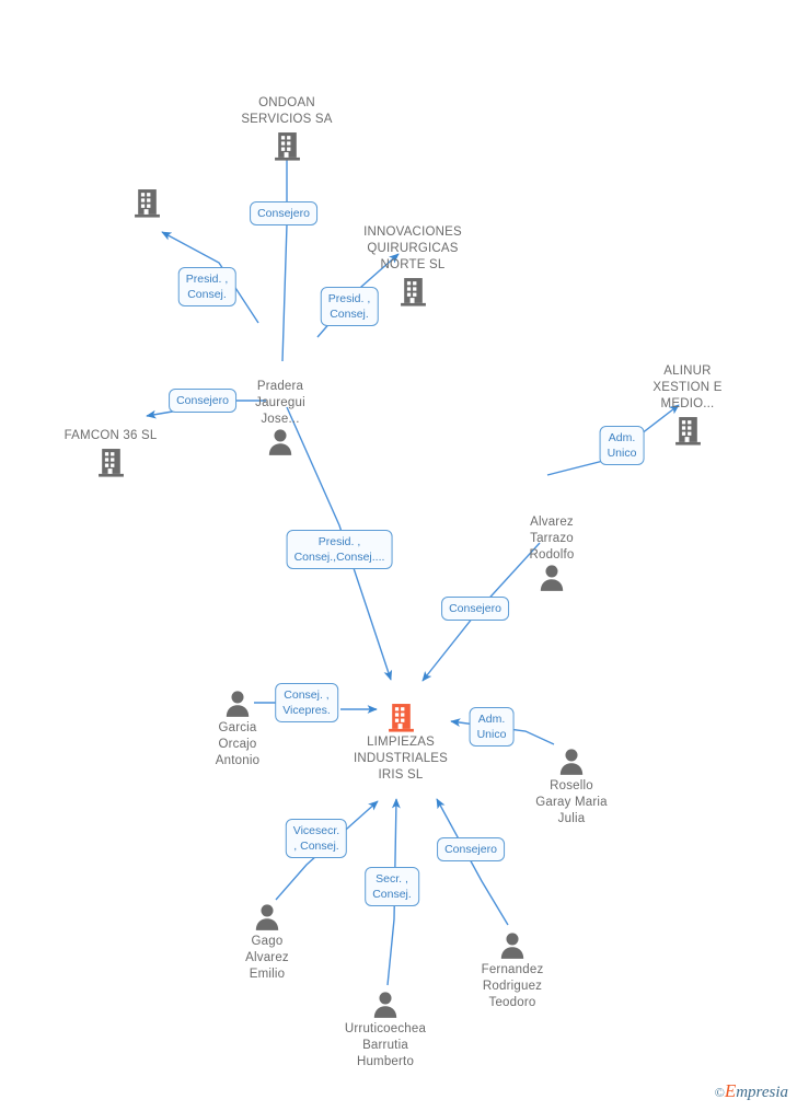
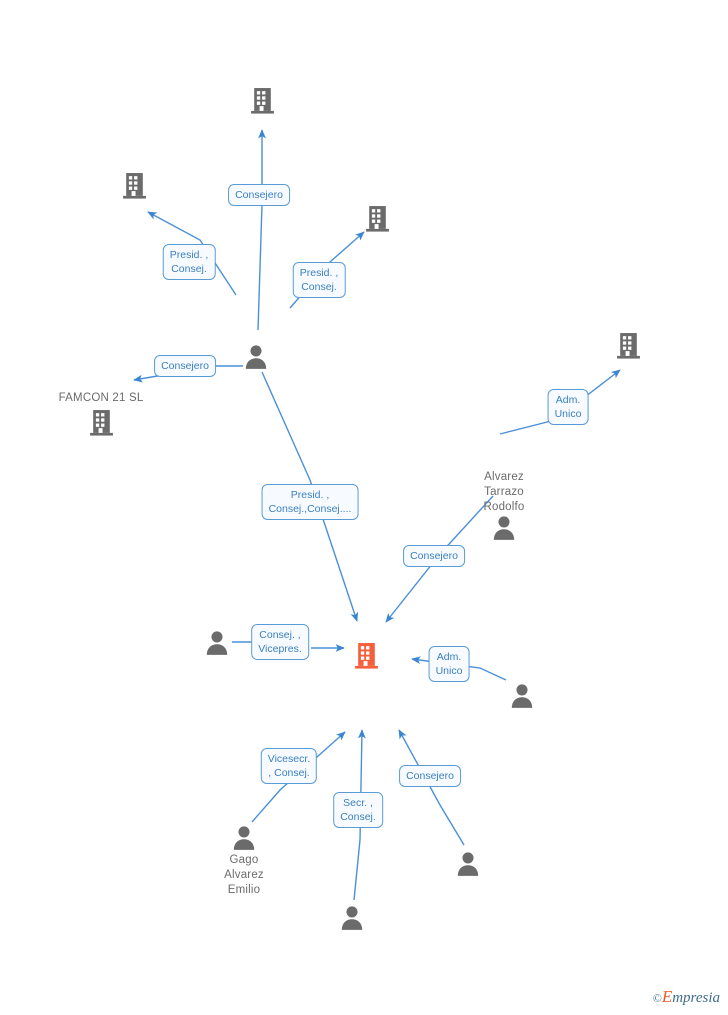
- ONDOAN
- SERVICIOS SA
- INNOVACIONES
- QUIRURGICAS
- NORTE SL
- ALINUR
- XESTION E
- MEDIO...
- FAMCON 36 SL
+ FAMCON 21 SL
- Pradera
- Jauregui
- Jose...
  Alvarez
  Tarrazo
  Rodolfo
- LIMPIEZAS
- INDUSTRIALES
- IRIS SL
- Garcia
- Orcajo
- Antonio
- Rosello
- Garay Maria
- Julia
  Gago
  Alvarez
  Emilio
- Fernandez
- Rodriguez
- Teodoro
- Urruticoechea
- Barrutia
- Humberto
  Consejero
  Presid. ,
  Consej.
  Presid. ,
  Consej.
  Consejero
  Presid. ,
  Consej.,Consej....
  Adm.
  Unico
  Consejero
  Consej. ,
  Vicepres.
  Adm.
  Unico
  Vicesecr.
  , Consej.
  Secr. ,
  Consej.
  Consejero
  ©Empresia
